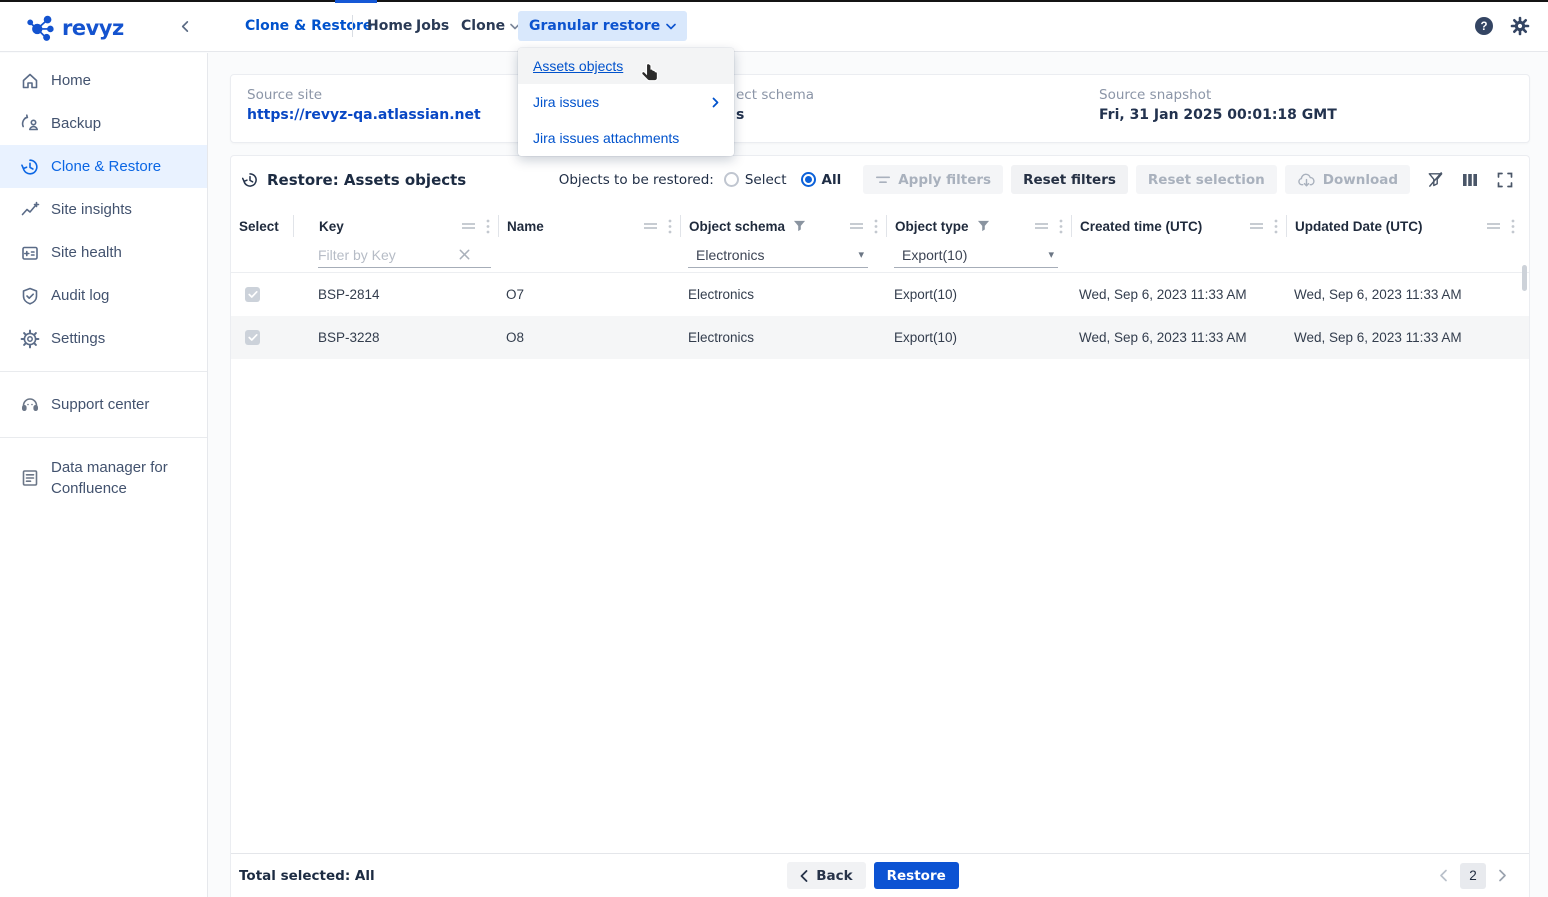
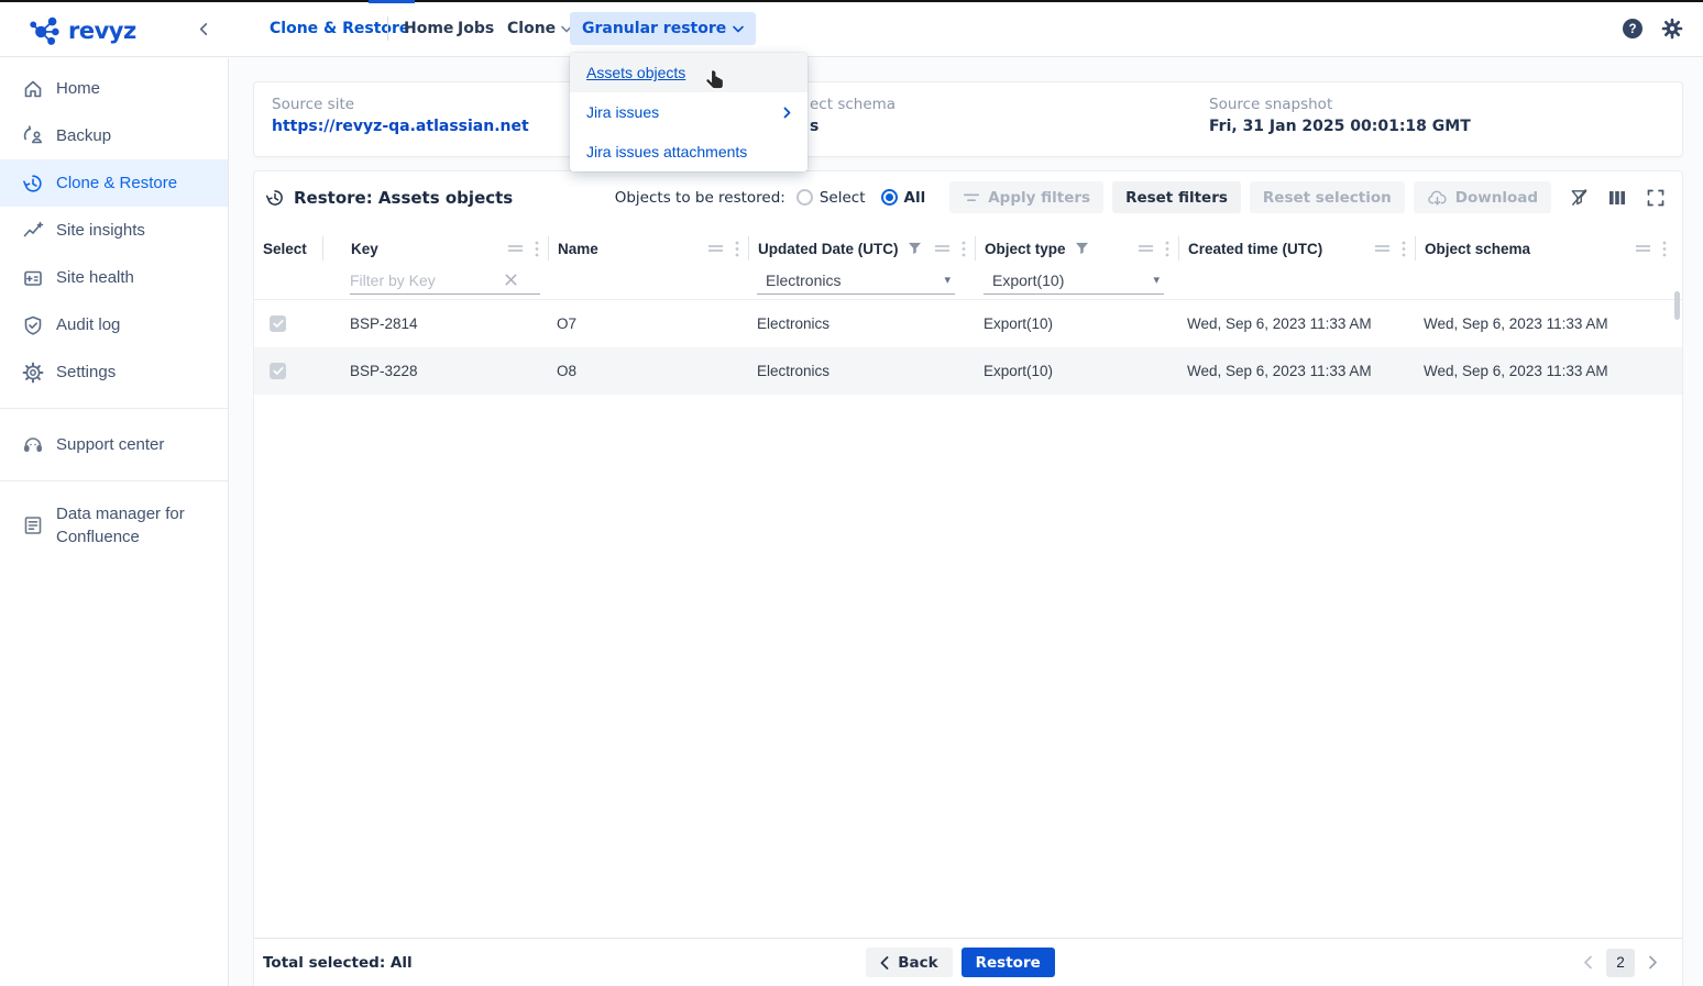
  revyz
  Clone & Restre
  Home
  Jobs
  Clone
  Granular restore
  ?
  Home
  Backup
  Clone & Restore
  Site insights
  Site health
  Audit log
  Settings
  Support center
  Data manager for Confluence
  Source site
  https://revyz-qa.atlassian.net
  ect schema
  s
  Source snapshot
  Fri, 31 Jan 2025 00:01:18 GMT
  Restore: Assets objects
  Objects to be restored:
  Select
  All
  Apply filters
  Reset filters
  Reset selection
  Download
  Select
  Key
  Name
- Object schema
+ Updated Date (UTC)
  Object type
  Created time (UTC)
- Updated Date (UTC)
+ Object schema
  Filter by Key
  Electronics
  ▾
  Export(10)
  ▾
  BSP-2814
  O7
  Electronics
  Export(10)
  Wed, Sep 6, 2023 11:33 AM
  Wed, Sep 6, 2023 11:33 AM
  BSP-3228
  O8
  Electronics
  Export(10)
  Wed, Sep 6, 2023 11:33 AM
  Wed, Sep 6, 2023 11:33 AM
  Total selected: All
  Back
  Restore
  2
  Assets objects
  Jira issues
  Jira issues attachments
